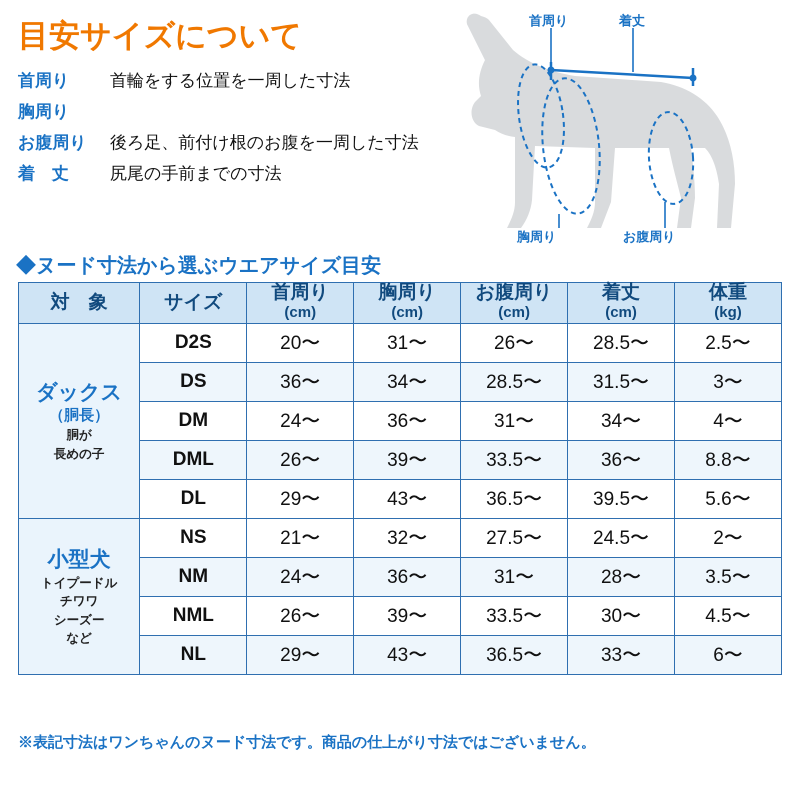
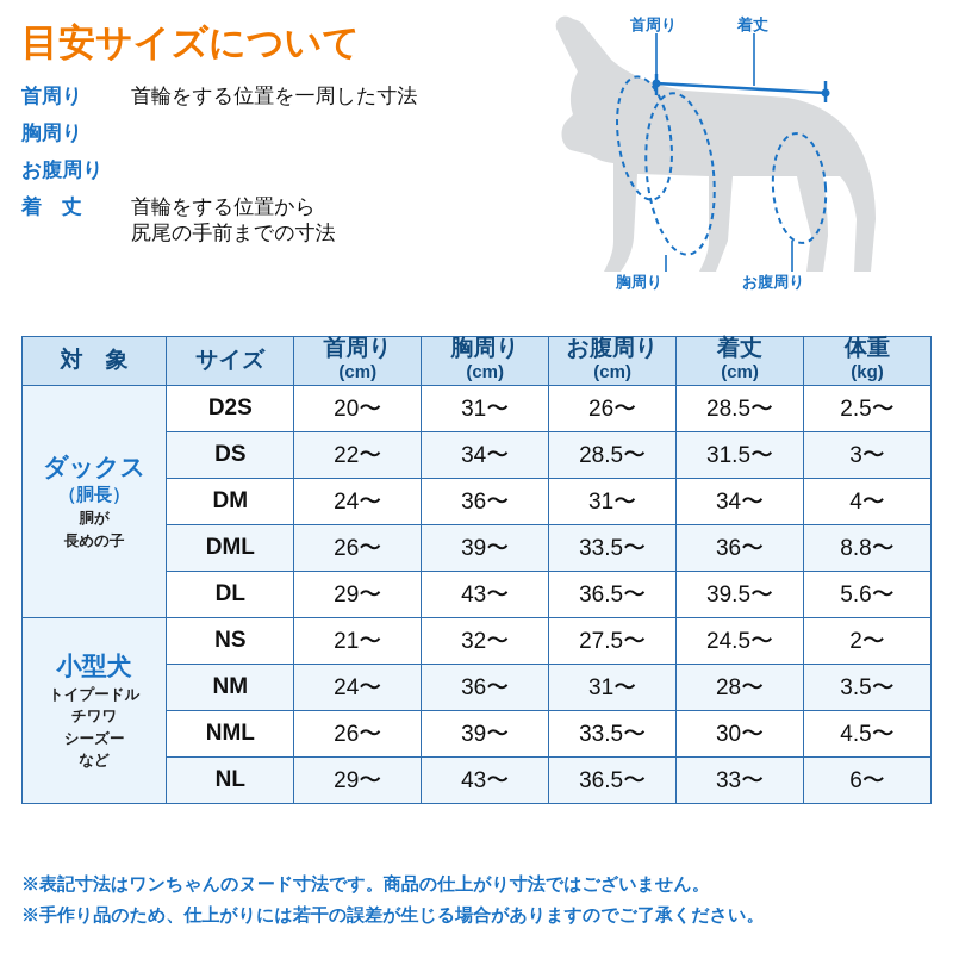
  目安サイズについて
  首周り
  首輪をする位置を一周した寸法
  胸周り
  お腹周り
- 後ろ足、前付け根のお腹を一周した寸法
  着 丈
+ 首輪をする位置から
  尻尾の手前までの寸法
  首周り
  着丈
  胸周り
  お腹周り
- ◆ヌード寸法から選ぶウエアサイズ目安
  対 象	サイズ	首周り (cm)	胸周り (cm)	お腹周り (cm)	着丈 (cm)	体重 (kg)
  ダックス （胴長） 胴が 長めの子	D2S	20〜	31〜	26〜	28.5〜	2.5〜
- DS	36〜	34〜	28.5〜	31.5〜	3〜
+ DS	22〜	34〜	28.5〜	31.5〜	3〜
  DM	24〜	36〜	31〜	34〜	4〜
  DML	26〜	39〜	33.5〜	36〜	8.8〜
  DL	29〜	43〜	36.5〜	39.5〜	5.6〜
  小型犬 トイプードル チワワ シーズー など	NS	21〜	32〜	27.5〜	24.5〜	2〜
  NM	24〜	36〜	31〜	28〜	3.5〜
  NML	26〜	39〜	33.5〜	30〜	4.5〜
  NL	29〜	43〜	36.5〜	33〜	6〜
  ※表記寸法はワンちゃんのヌード寸法です。商品の仕上がり寸法ではございません。
+ ※手作り品のため、仕上がりには若干の誤差が生じる場合がありますのでご了承ください。
